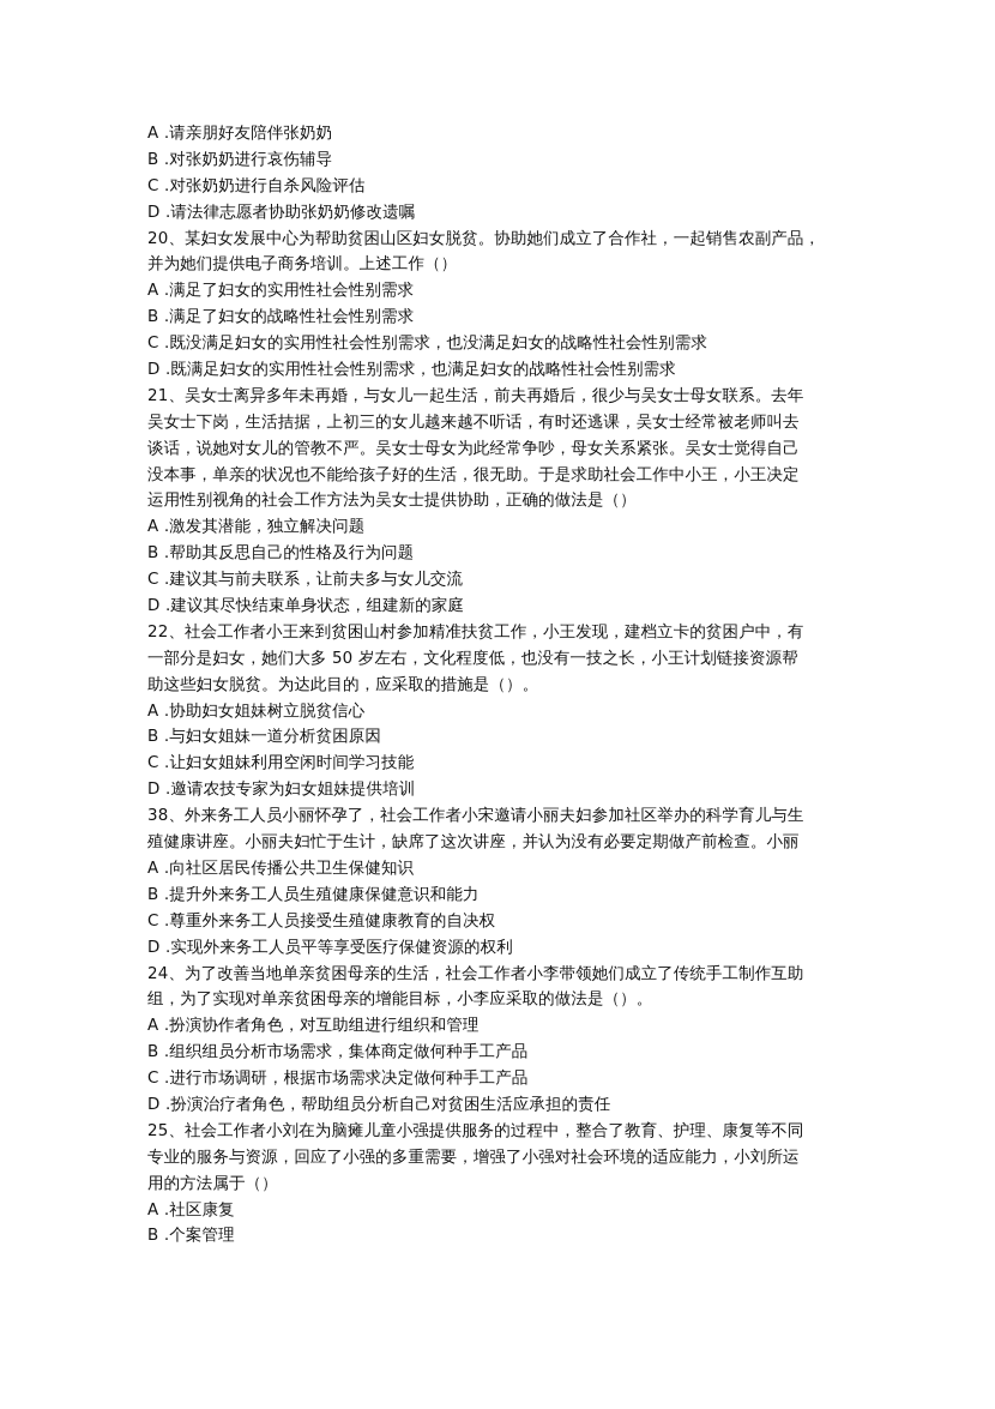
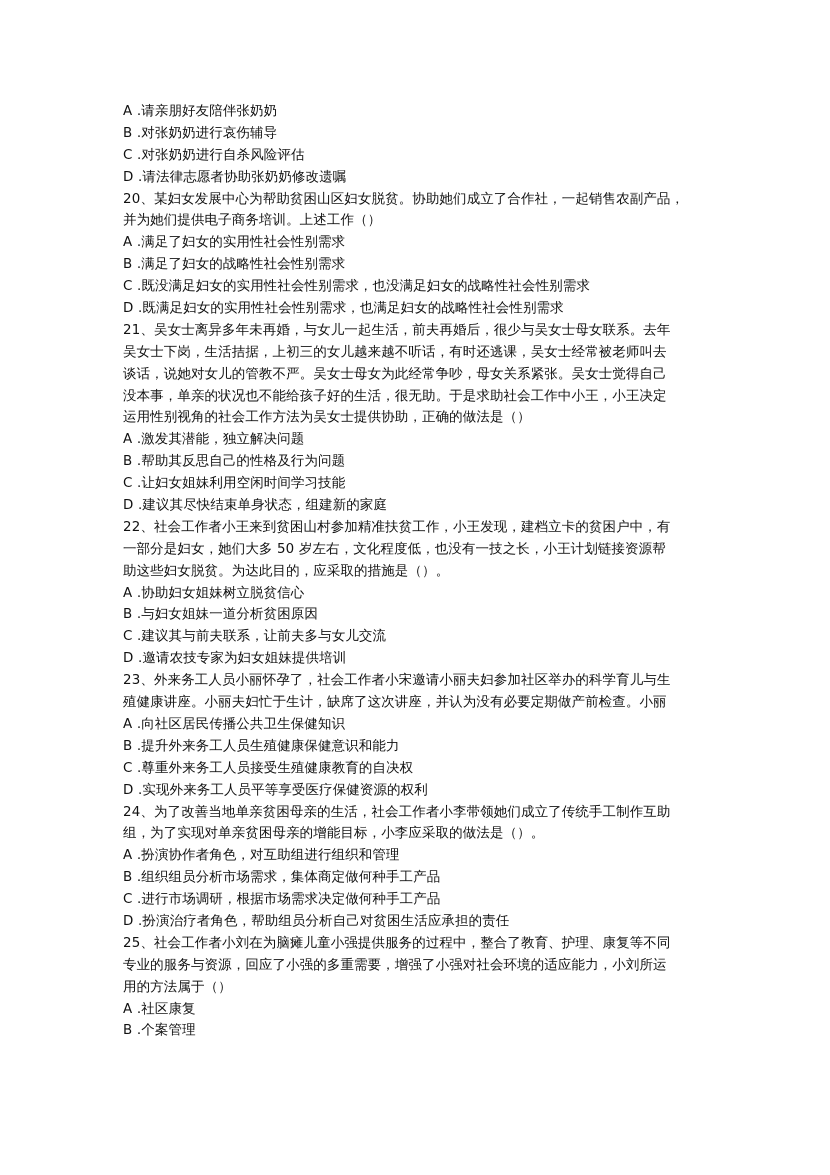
  A .请亲朋好友陪伴张奶奶
  B .对张奶奶进行哀伤辅导
  C .对张奶奶进行自杀风险评估
  D .请法律志愿者协助张奶奶修改遗嘱
  20、某妇女发展中心为帮助贫困山区妇女脱贫。协助她们成立了合作社，一起销售农副产品，
  并为她们提供电子商务培训。上述工作（）
  A .满足了妇女的实用性社会性别需求
  B .满足了妇女的战略性社会性别需求
  C .既没满足妇女的实用性社会性别需求，也没满足妇女的战略性社会性别需求
  D .既满足妇女的实用性社会性别需求，也满足妇女的战略性社会性别需求
  21、吴女士离异多年未再婚，与女儿一起生活，前夫再婚后，很少与吴女士母女联系。去年
  吴女士下岗，生活拮据，上初三的女儿越来越不听话，有时还逃课，吴女士经常被老师叫去
  谈话，说她对女儿的管教不严。吴女士母女为此经常争吵，母女关系紧张。吴女士觉得自己
  没本事，单亲的状况也不能给孩子好的生活，很无助。于是求助社会工作中小王，小王决定
  运用性别视角的社会工作方法为吴女士提供协助，正确的做法是（）
  A .激发其潜能，独立解决问题
  B .帮助其反思自己的性格及行为问题
- C .建议其与前夫联系，让前夫多与女儿交流
+ C .让妇女姐妹利用空闲时间学习技能
  D .建议其尽快结束单身状态，组建新的家庭
  22、社会工作者小王来到贫困山村参加精准扶贫工作，小王发现，建档立卡的贫困户中，有
  一部分是妇女，她们大多 50 岁左右，文化程度低，也没有一技之长，小王计划链接资源帮
  助这些妇女脱贫。为达此目的，应采取的措施是（）。
  A .协助妇女姐妹树立脱贫信心
  B .与妇女姐妹一道分析贫困原因
- C .让妇女姐妹利用空闲时间学习技能
+ C .建议其与前夫联系，让前夫多与女儿交流
  D .邀请农技专家为妇女姐妹提供培训
- 38、外来务工人员小丽怀孕了，社会工作者小宋邀请小丽夫妇参加社区举办的科学育儿与生
+ 23、外来务工人员小丽怀孕了，社会工作者小宋邀请小丽夫妇参加社区举办的科学育儿与生
  殖健康讲座。小丽夫妇忙于生计，缺席了这次讲座，并认为没有必要定期做产前检查。小丽
  A .向社区居民传播公共卫生保健知识
  B .提升外来务工人员生殖健康保健意识和能力
  C .尊重外来务工人员接受生殖健康教育的自决权
  D .实现外来务工人员平等享受医疗保健资源的权利
  24、为了改善当地单亲贫困母亲的生活，社会工作者小李带领她们成立了传统手工制作互助
  组，为了实现对单亲贫困母亲的增能目标，小李应采取的做法是（）。
  A .扮演协作者角色，对互助组进行组织和管理
  B .组织组员分析市场需求，集体商定做何种手工产品
  C .进行市场调研，根据市场需求决定做何种手工产品
  D .扮演治疗者角色，帮助组员分析自己对贫困生活应承担的责任
  25、社会工作者小刘在为脑瘫儿童小强提供服务的过程中，整合了教育、护理、康复等不同
  专业的服务与资源，回应了小强的多重需要，增强了小强对社会环境的适应能力，小刘所运
  用的方法属于（）
  A .社区康复
  B .个案管理
